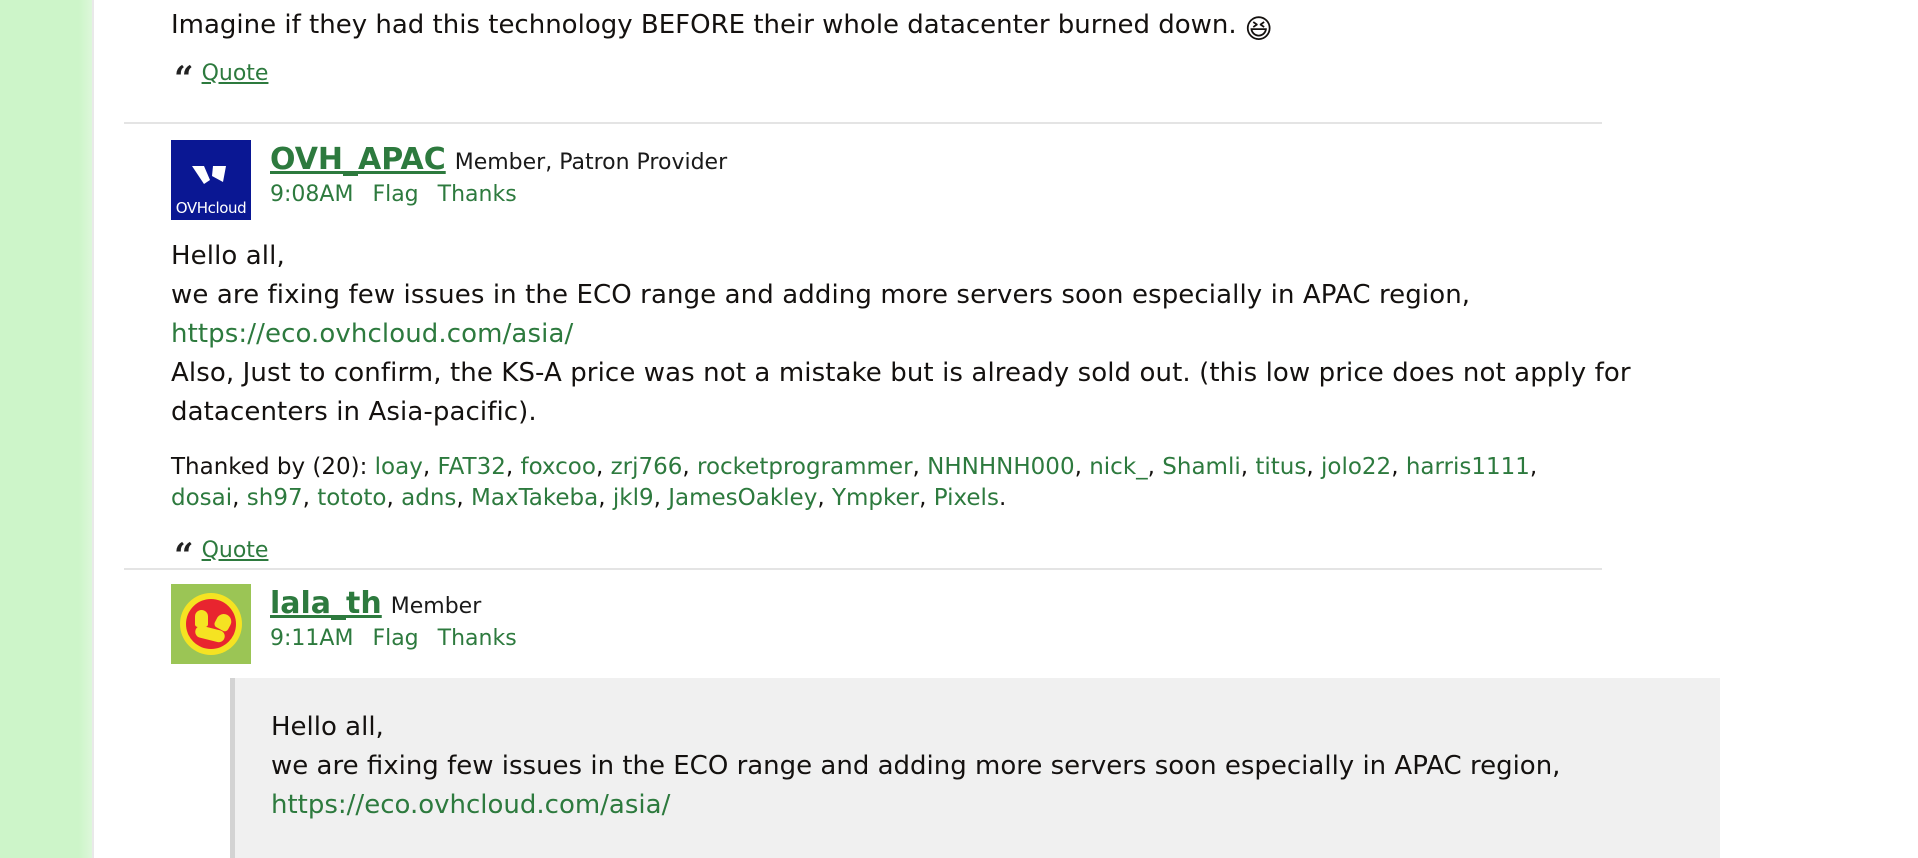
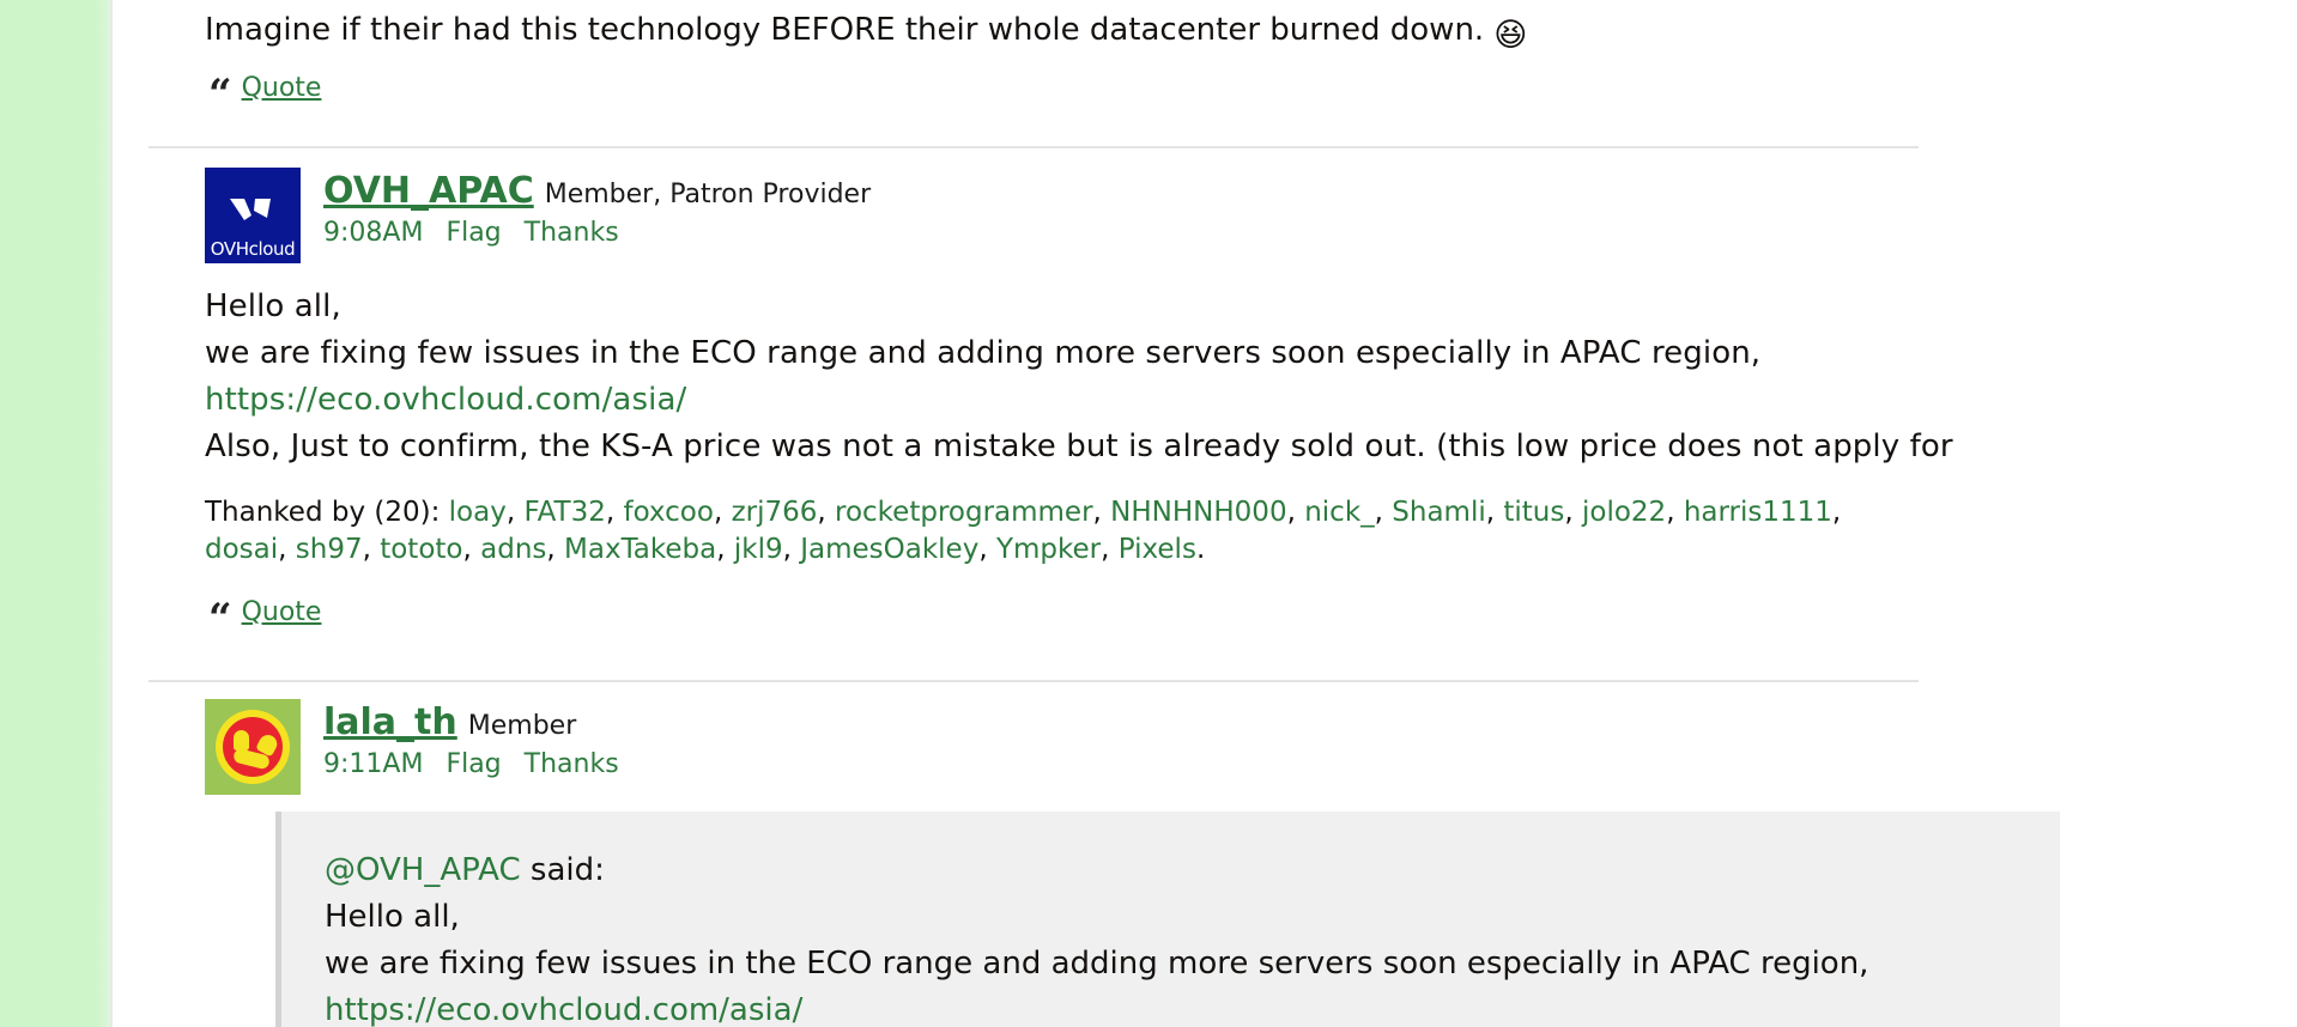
- Imagine if they had this technology BEFORE their whole datacenter burned down. 😆
+ Imagine if their had this technology BEFORE their whole datacenter burned down. 😆
  “
  Quote
  OVHcloud
  OVH_APAC
  Member, Patron Provider
  9:08AM
  Flag
  Thanks
  Hello all,
  we are fixing few issues in the ECO range and adding more servers soon especially in APAC region,
  https://eco.ovhcloud.com/asia/
  Also, Just to confirm, the KS-A price was not a mistake but is already sold out. (this low price does not apply for
- datacenters in Asia-pacific).
  Thanked by (20): loay, FAT32, foxcoo, zrj766, rocketprogrammer, NHNHNH000, nick_, Shamli, titus, jolo22, harris1111, dosai, sh97, tototo, adns, MaxTakeba, jkl9, JamesOakley, Ympker, Pixels.
  “
  Quote
  lala_th
  Member
  9:11AM
  Flag
  Thanks
+ @OVH_APAC said:
  Hello all,
  we are fixing few issues in the ECO range and adding more servers soon especially in APAC region,
  https://eco.ovhcloud.com/asia/
